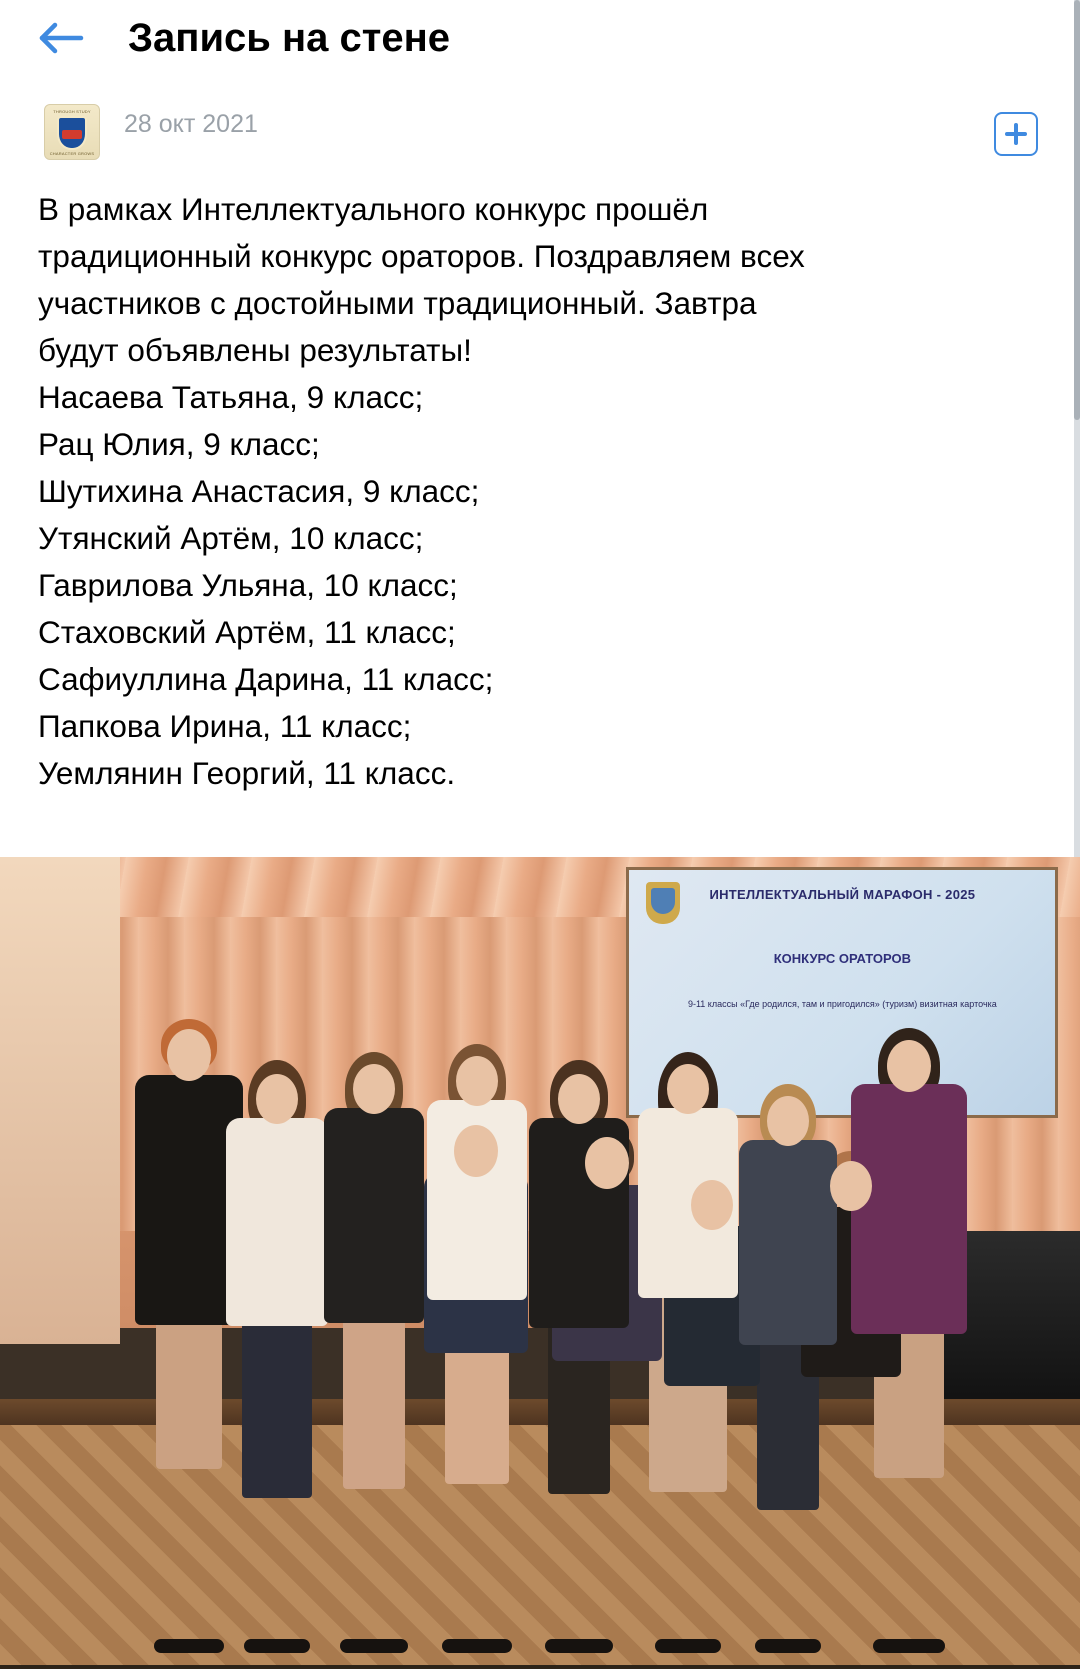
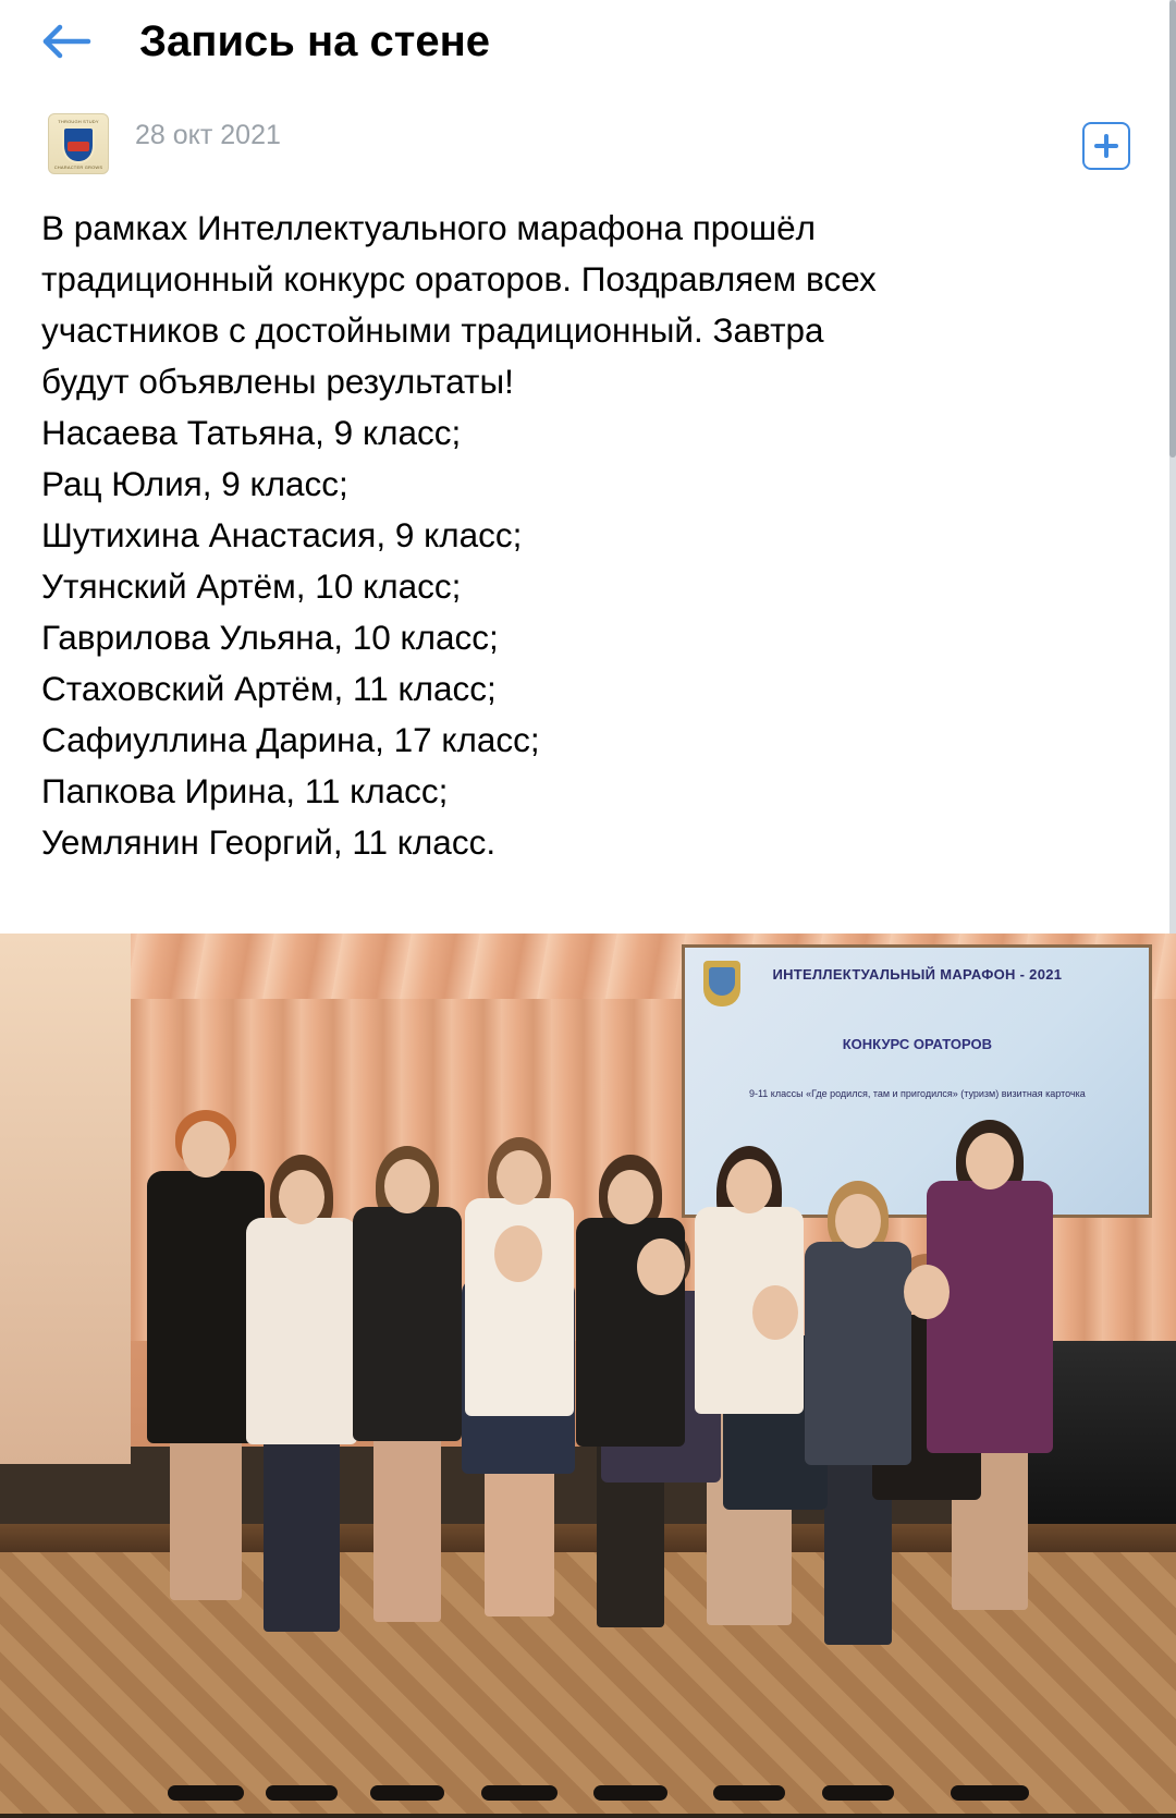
  Запись на стене
  28 окт 2021
- В рамках Интеллектуального конкурс прошёл
+ В рамках Интеллектуального марафона прошёл
  традиционный конкурс ораторов. Поздравляем всех
  участников с достойными традиционный. Завтра
  будут объявлены результаты!
  Насаева Татьяна, 9 класс;
  Рац Юлия, 9 класс;
  Шутихина Анастасия, 9 класс;
  Утянский Артём, 10 класс;
  Гаврилова Ульяна, 10 класс;
  Стаховский Артём, 11 класс;
- Сафиуллина Дарина, 11 класс;
+ Сафиуллина Дарина, 17 класс;
  Папкова Ирина, 11 класс;
  Уемлянин Георгий, 11 класс.
- ИНТЕЛЛЕКТУАЛЬНЫЙ МАРАФОН - 2025
+ ИНТЕЛЛЕКТУАЛЬНЫЙ МАРАФОН - 2021
  КОНКУРС ОРАТОРОВ
  9-11 классы «Где родился, там и пригодился» (туризм) визитная карточка
